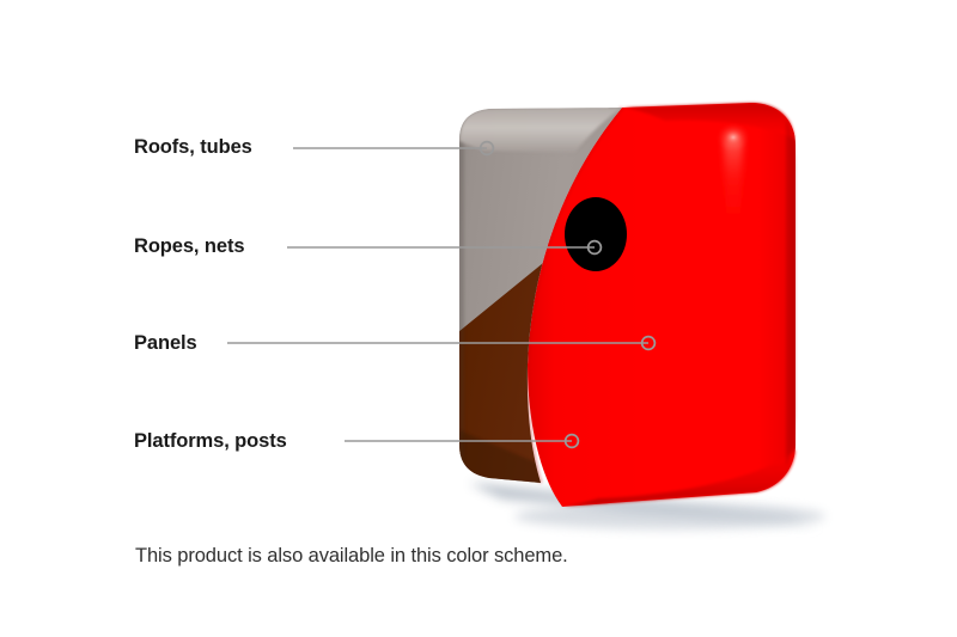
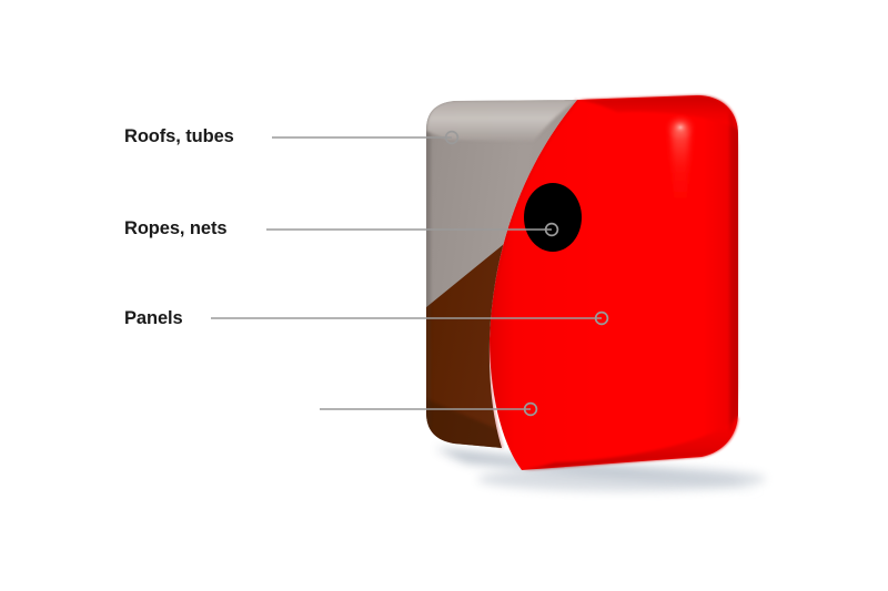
  Roofs, tubes
  Ropes, nets
  Panels
- Platforms, posts
- This product is also available in this color scheme.
